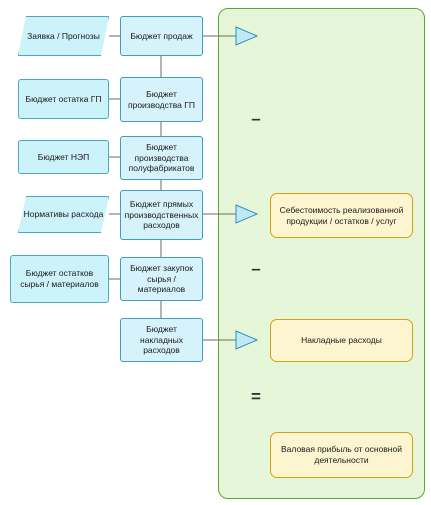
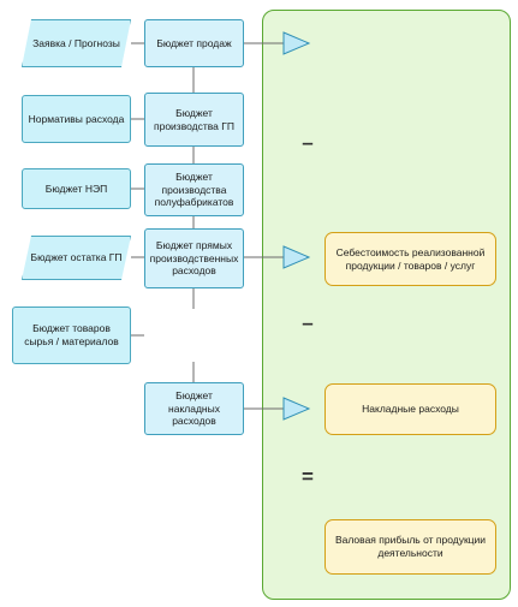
  Заявка / Прогнозы
- Бюджет остатка ГП
+ Нормативы расхода
  Бюджет НЭП
- Нормативы расхода
+ Бюджет остатка ГП
- Бюджет остатков сырья / материалов
+ Бюджет товаров сырья / материалов
  Бюджет продаж
  Бюджет производства ГП
  Бюджет производства полуфабрикатов
  Бюджет прямых производственных расходов
- Бюджет закупок сырья / материалов
  Бюджет накладных расходов
  –
- Себестоимость реализованной продукции / остатков / услуг
+ Себестоимость реализованной продукции / товаров / услуг
  –
  Накладные расходы
  =
- Валовая прибыль от основной деятельности
+ Валовая прибыль от продукции деятельности
